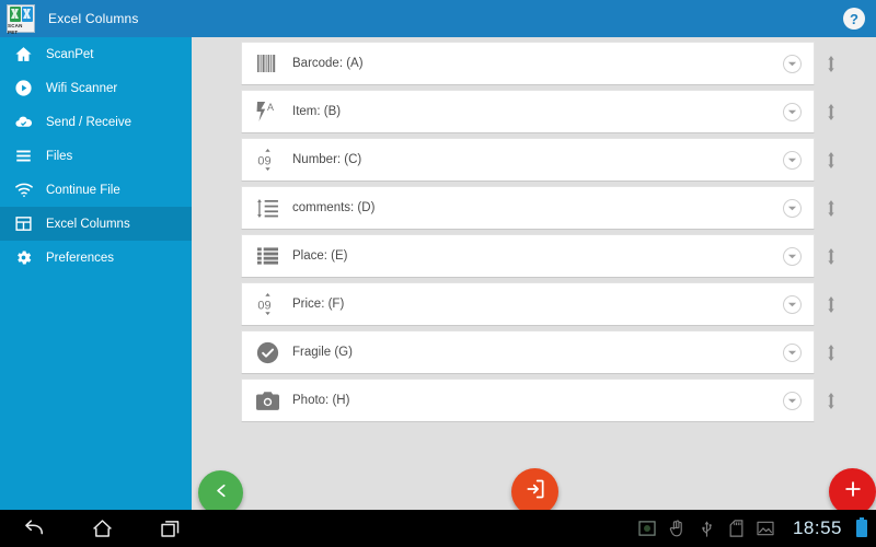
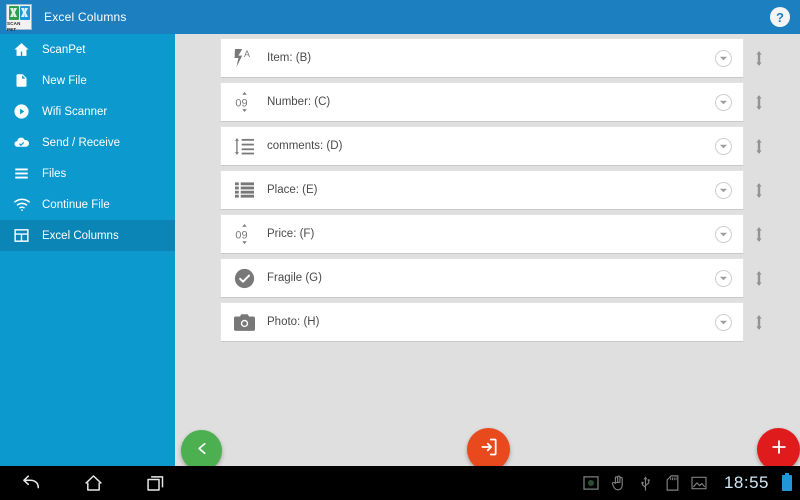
  Excel Columns
  ?
  ScanPet
+ New File
  Wifi Scanner
  Send / Receive
  Files
  Continue File
  Excel Columns
- Preferences
- Barcode: (A)
  A
  Item: (B)
  09
  Number: (C)
  comments: (D)
  Place: (E)
  09
  Price: (F)
  Fragile (G)
  Photo: (H)
  18:55
